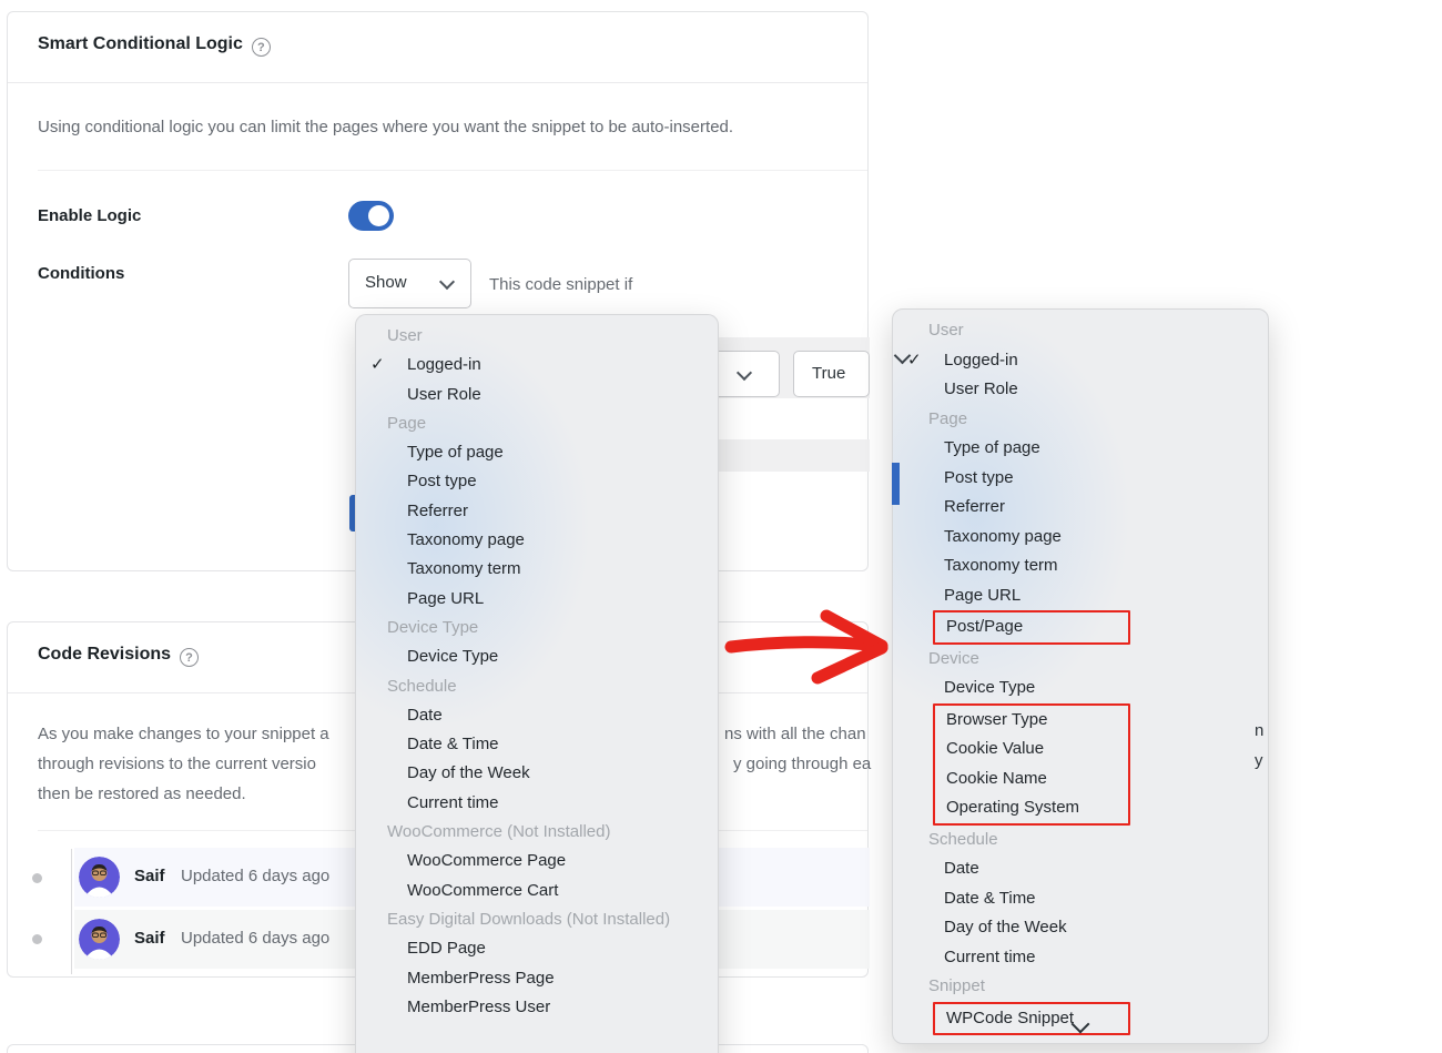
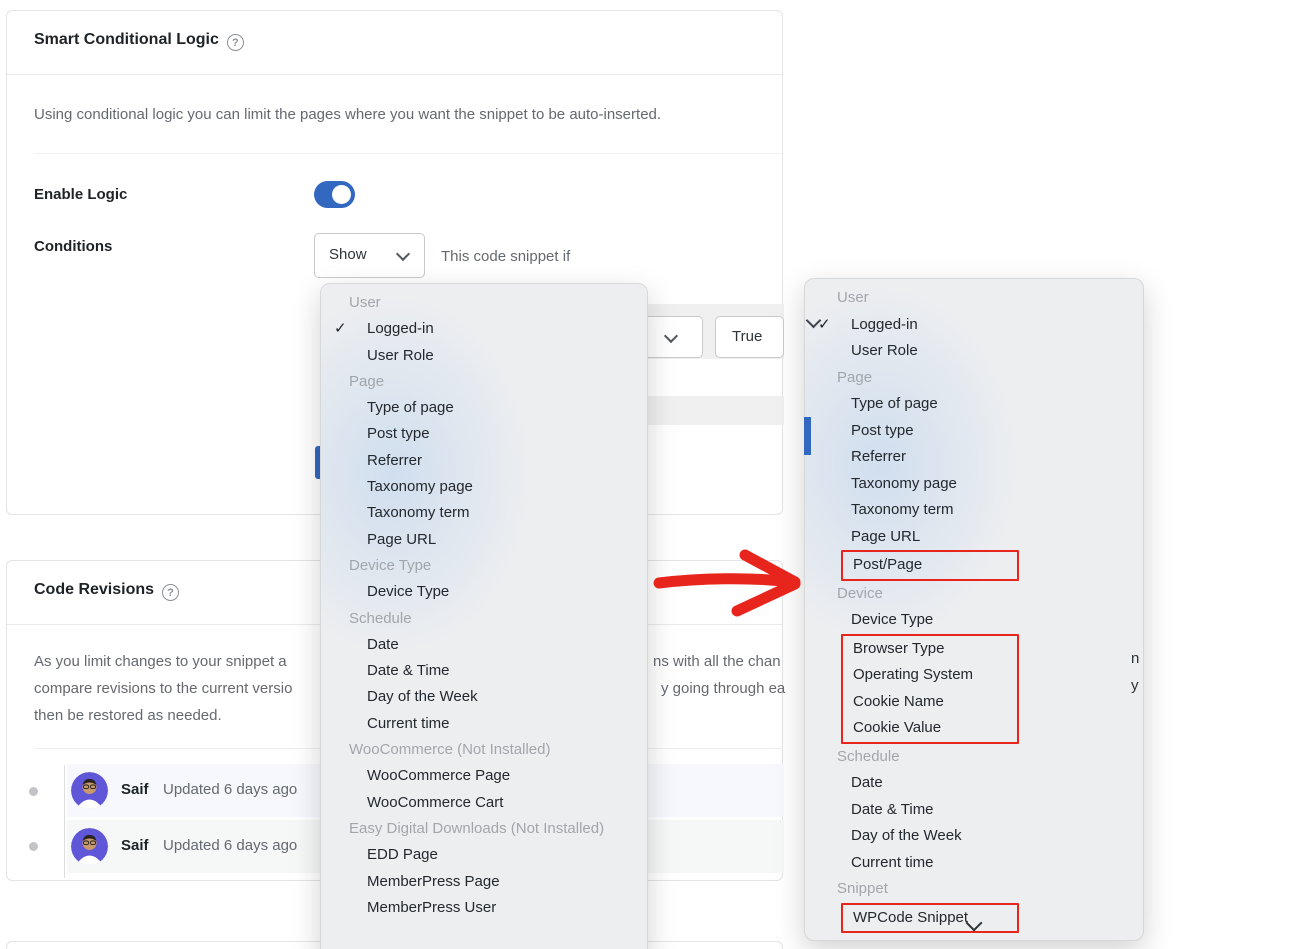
  Smart Conditional Logic ?
  Using conditional logic you can limit the pages where you want the snippet to be auto-inserted.
  Enable Logic
  Conditions
  Show
  This code snippet if
  True
  Code Revisions ?
- As you make changes to your snippet a
+ As you limit changes to your snippet a
  ns with all the chan
- through revisions to the current versio
+ compare revisions to the current versio
  y going through ea
  then be restored as needed.
  Saif
  Updated 6 days ago
  Saif
  Updated 6 days ago
  User
  ✓
  Logged-in
  User Role
  Page
  Type of page
  Post type
  Referrer
  Taxonomy page
  Taxonomy term
  Page URL
  Device Type
  Device Type
  Schedule
  Date
  Date & Time
  Day of the Week
  Current time
  WooCommerce (Not Installed)
  WooCommerce Page
  WooCommerce Cart
  Easy Digital Downloads (Not Installed)
  EDD Page
  MemberPress Page
  MemberPress User
  User
  ✓
  Logged-in
  User Role
  Page
  Type of page
  Post type
  Referrer
  Taxonomy page
  Taxonomy term
  Page URL
  Post/Page
  Device
  Device Type
  Browser Type
- Cookie Value
+ Operating System
  Cookie Name
- Operating System
+ Cookie Value
  Schedule
  Date
  Date & Time
  Day of the Week
  Current time
  Snippet
  WPCode Snippet
  n
  y
